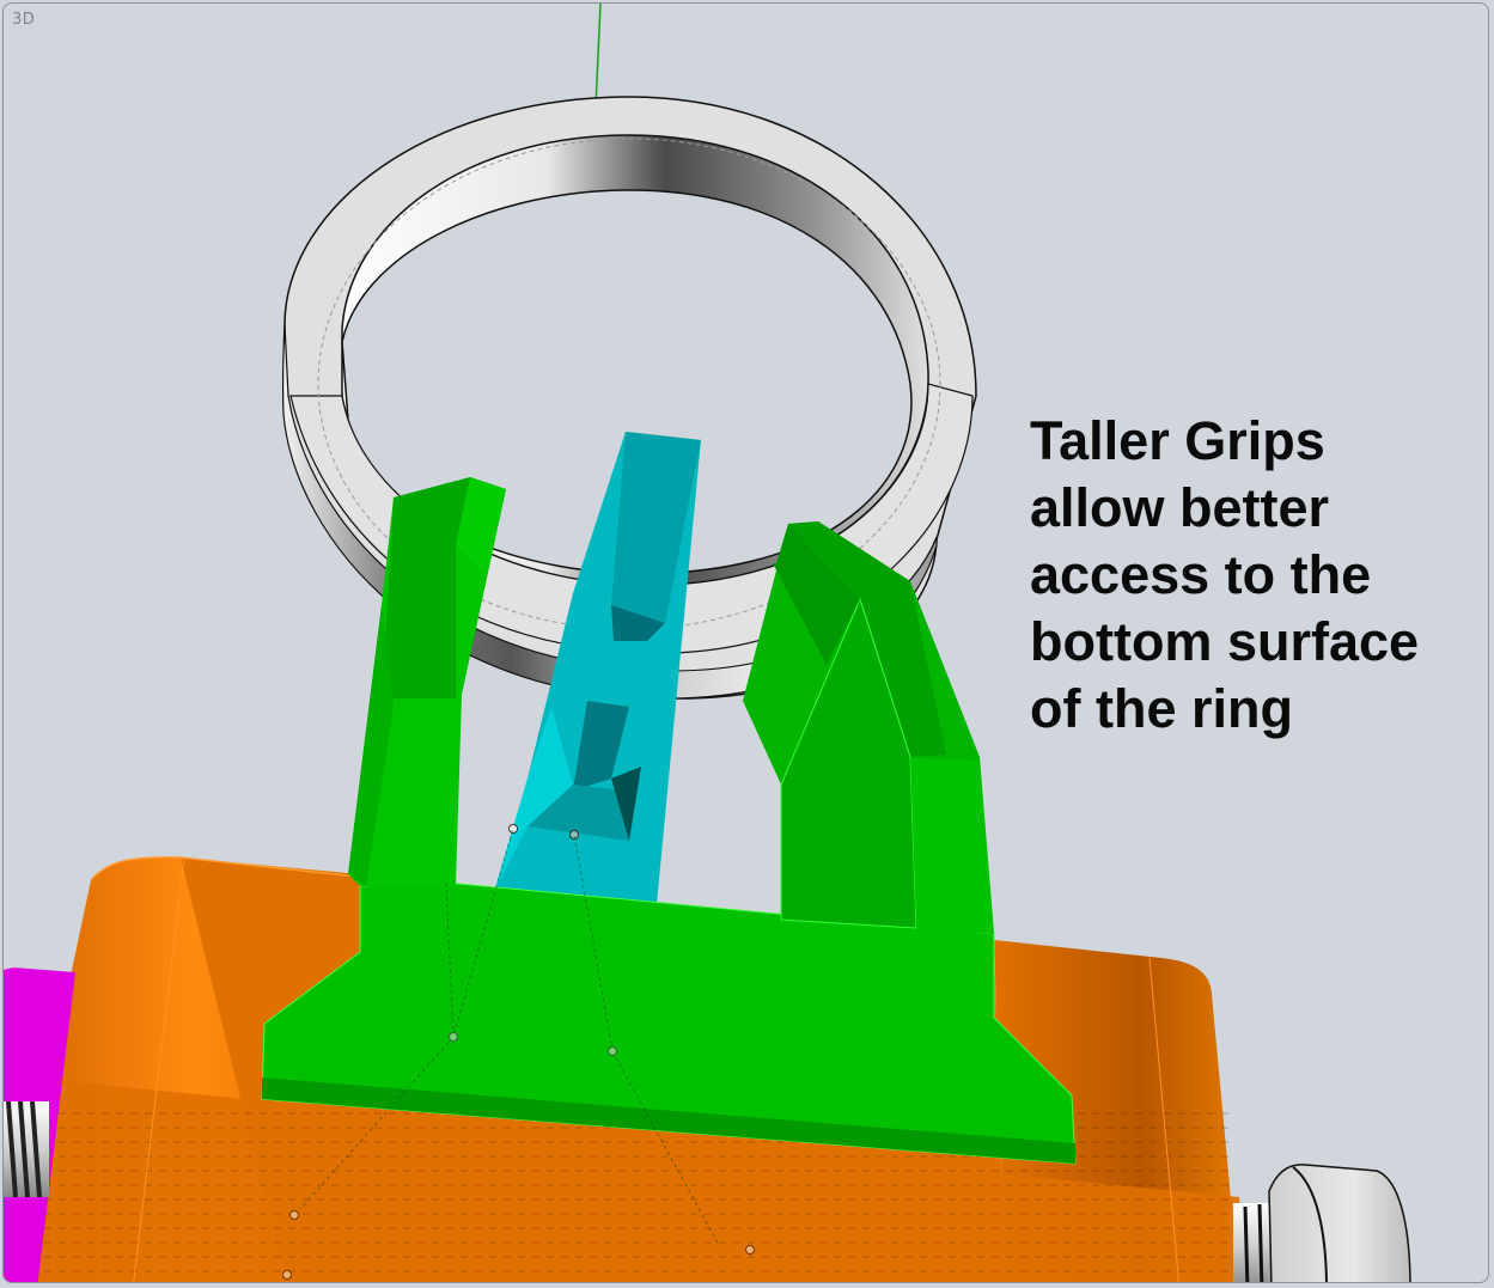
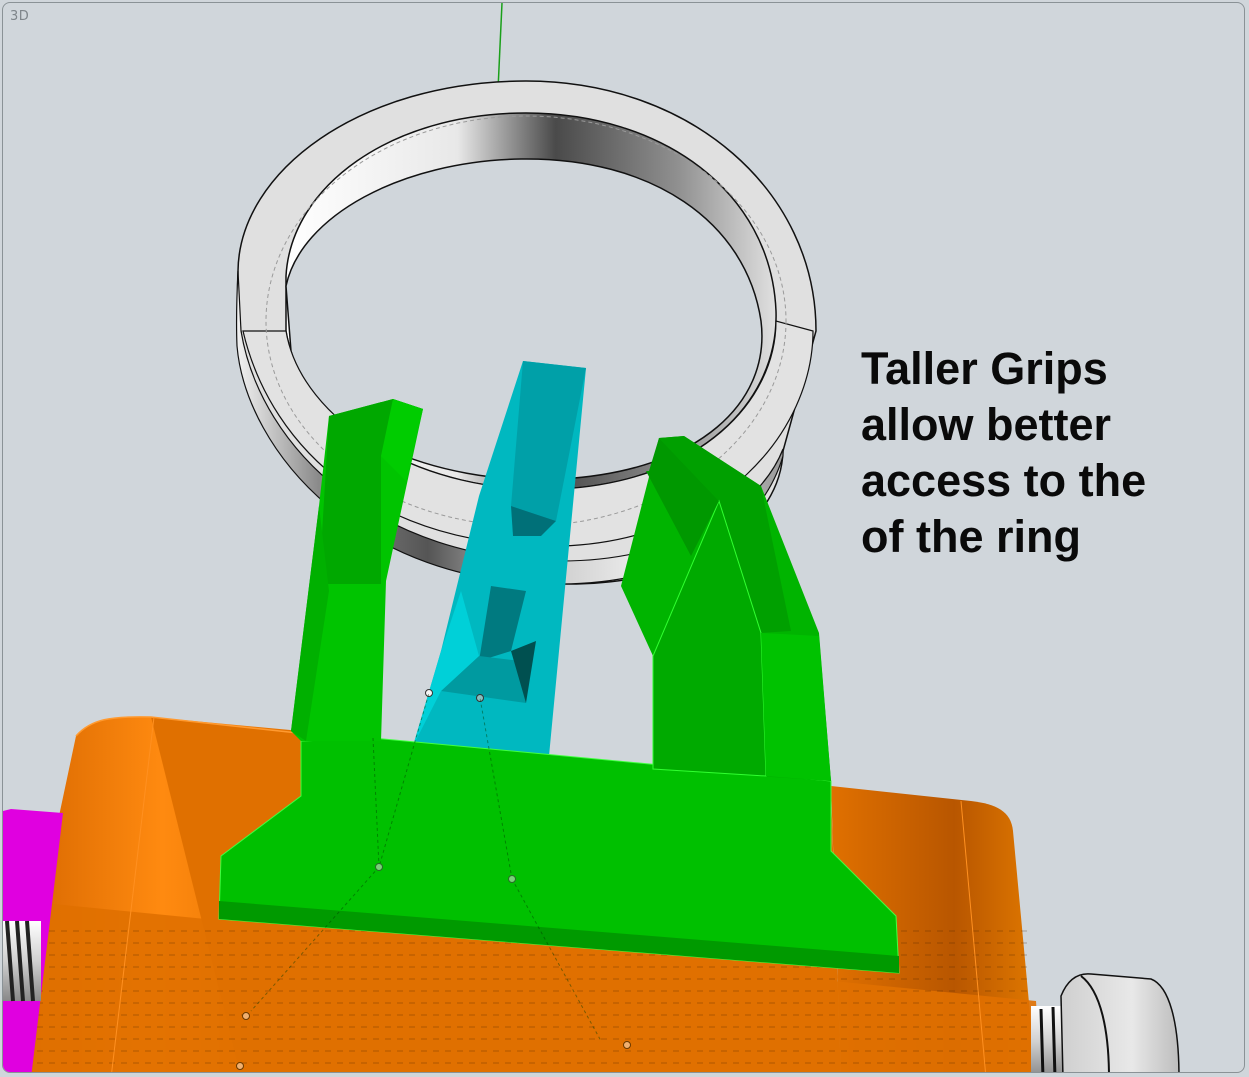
  3D
  Taller Grips
  allow better
  access to the
- bottom surface
  of the ring
